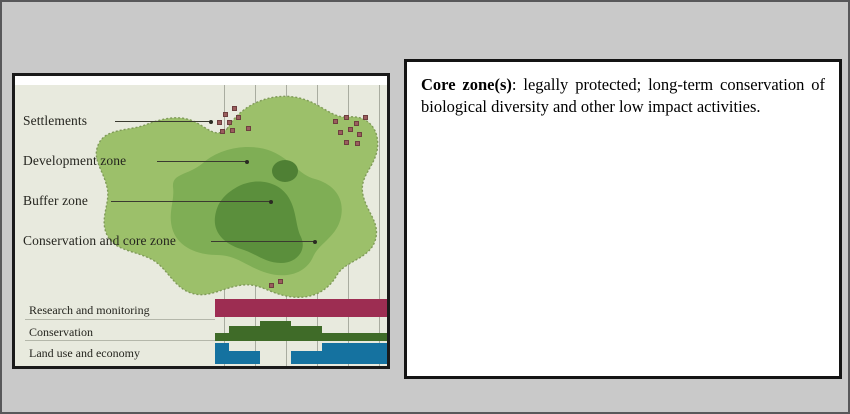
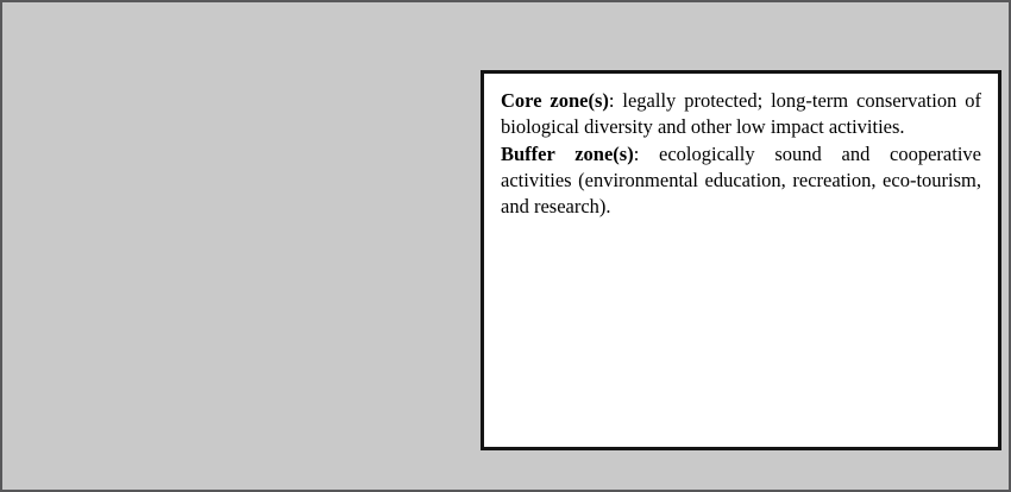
- Settlements
- Development zone
- Buffer zone
- Conservation and core zone
- Research and monitoring
- Conservation
- Land use and economy
  Core zone(s): legally protected; long-term conservation of biological diversity and other low impact activities.
+ Buffer zone(s): ecologically sound and cooperative activities (environmental education, recreation, eco-tourism, and research).
